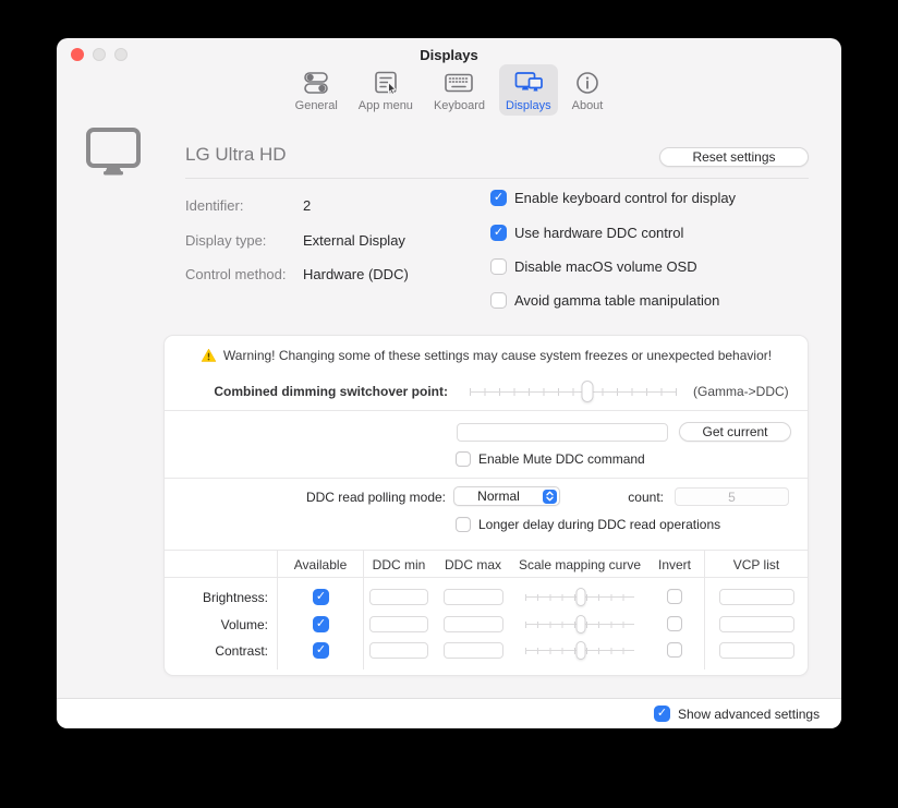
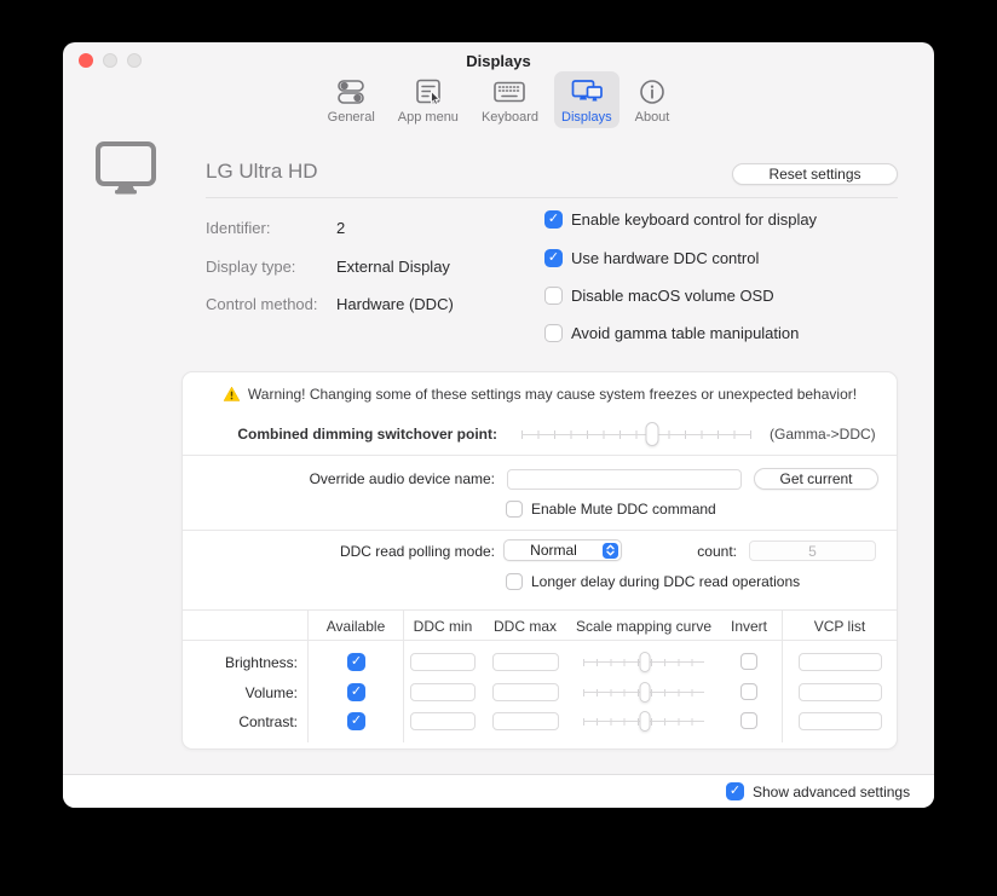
  Displays
  General
  App menu
  Keyboard
  Displays
  About
  LG Ultra HD
  Reset settings
  Identifier:
  2
  Display type:
  External Display
  Control method:
  Hardware (DDC)
  ✓
  Enable keyboard control for display
  ✓
  Use hardware DDC control
  Disable macOS volume OSD
  Avoid gamma table manipulation
  Warning! Changing some of these settings may cause system freezes or unexpected behavior!
  Combined dimming switchover point:
  (Gamma->DDC)
+ Override audio device name:
  Get current
  Enable Mute DDC command
  DDC read polling mode:
  Normal
  count:
  5
  Longer delay during DDC read operations
  Available
  DDC min
  DDC max
  Scale mapping curve
  Invert
  VCP list
  Brightness:
  ✓
  Volume:
  ✓
  Contrast:
  ✓
  ✓
  Show advanced settings
